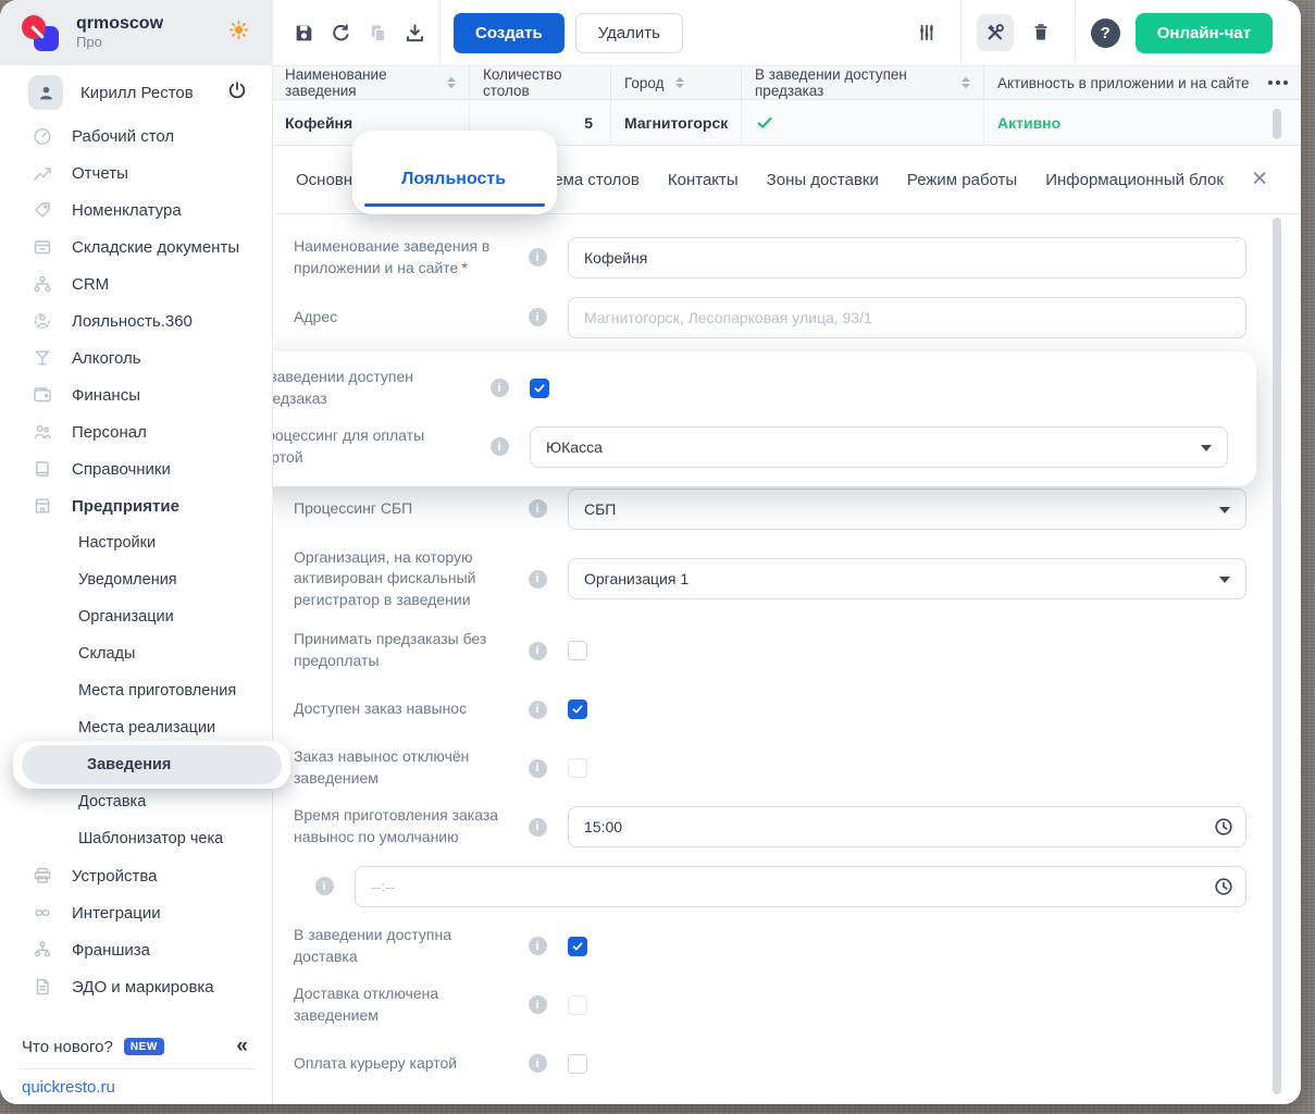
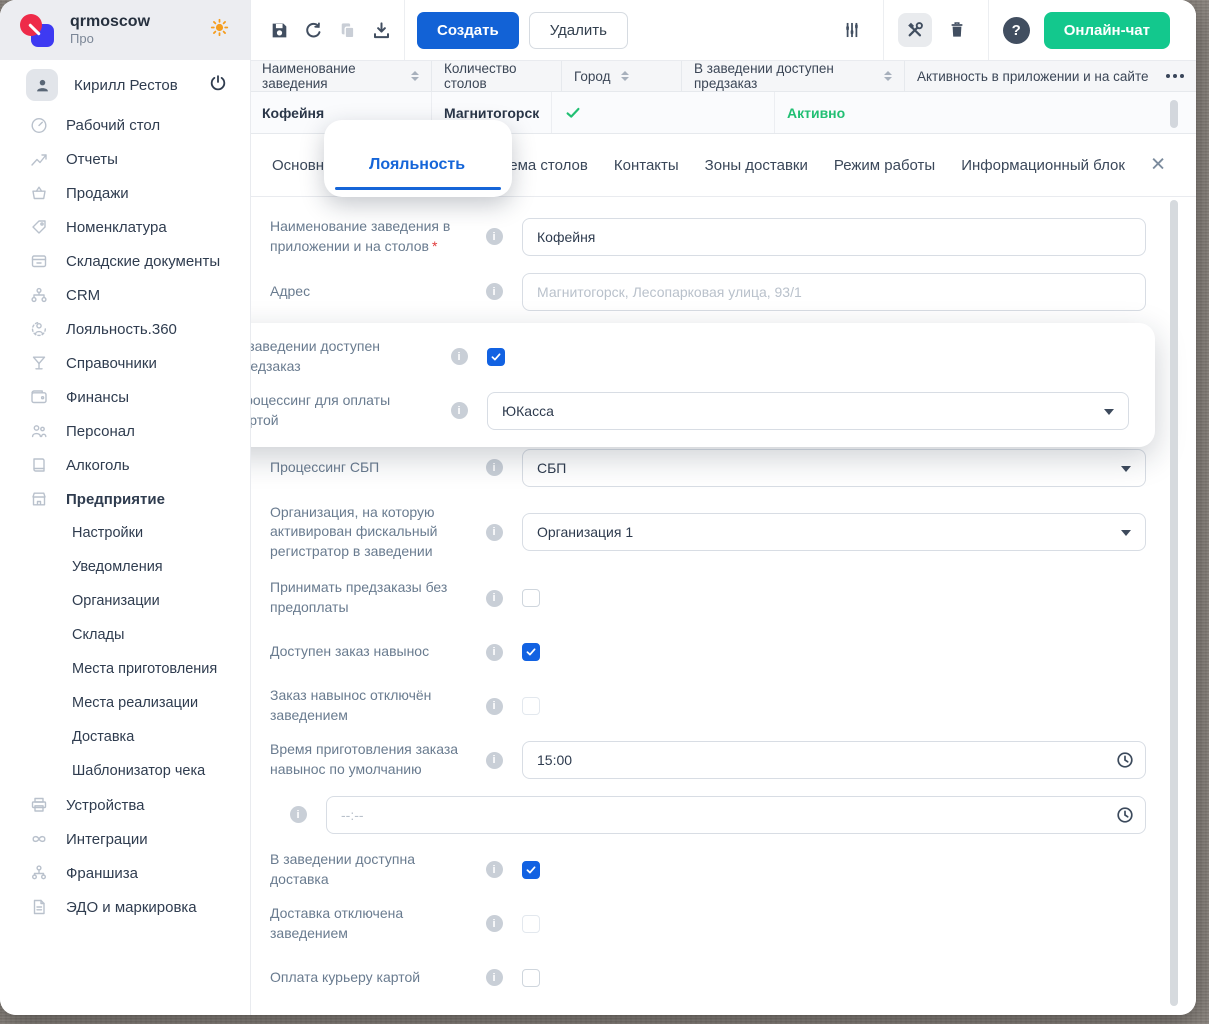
  qrmoscow
  Про
  Кирилл Рестов
  Рабочий стол
  Отчеты
+ Продажи
  Номенклатура
  Складские документы
  CRM
  Лояльность.360
- Алкоголь
+ Справочники
  Финансы
  Персонал
- Справочники
+ Алкоголь
  Предприятие
  Настройки
  Уведомления
  Организации
  Склады
  Места приготовления
  Места реализации
- Заведения
  Доставка
  Шаблонизатор чека
  Устройства
  Интеграции
  Франшиза
  ЭДО и маркировка
- Что нового?
- NEW
- «
- quickresto.ru
  Создать
  Удалить
  ?
  Онлайн-чат
  Наименование заведения
  Количество столов
  Город
  В заведении доступен предзаказ
  Активность в приложении и на сайте
  Кофейня
- 5
  Магнитогорск
  Активно
  Основн
  Лояльность
  ема столов
  Контакты
  Зоны доставки
  Режим работы
  Информационный блок
  ✕
- Наименование заведения в приложении и на сайте *
+ Наименование заведения в приложении и на столов *
  i
  Кофейня
  Адрес
  i
  Магнитогорск, Лесопарковая улица, 93/1
  заведении доступен едзаказ
  i
  оцессинг для оплаты ртой
  i
  ЮКасса
  Процессинг СБП
  i
  СБП
  Организация, на которую активирован фискальный регистратор в заведении
  i
  Организация 1
  Принимать предзаказы без предоплаты
  i
  Доступен заказ навынос
  i
  Заказ навынос отключён заведением
  i
  Время приготовления заказа навынос по умолчанию
  i
  15:00
  i
  --:--
  В заведении доступна доставка
  i
  Доставка отключена заведением
  i
  Оплата курьеру картой
  i
